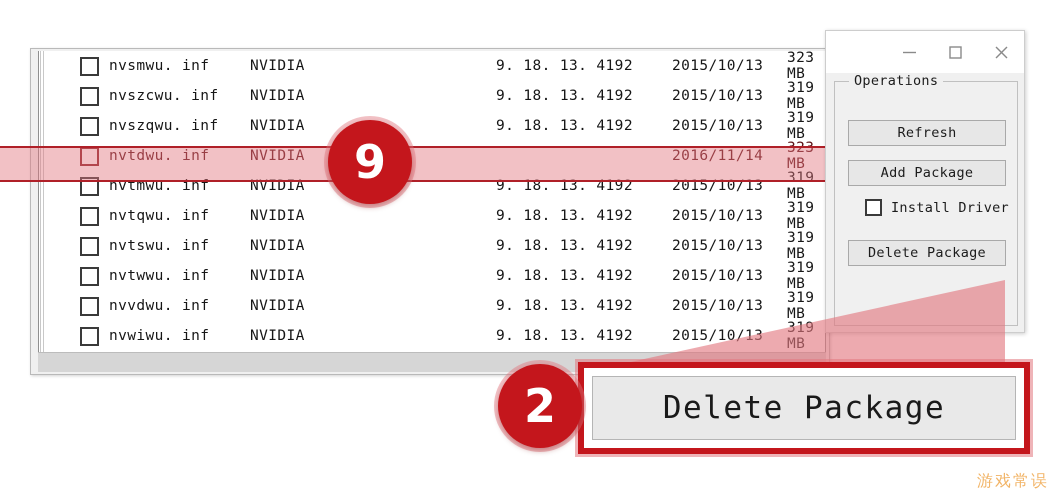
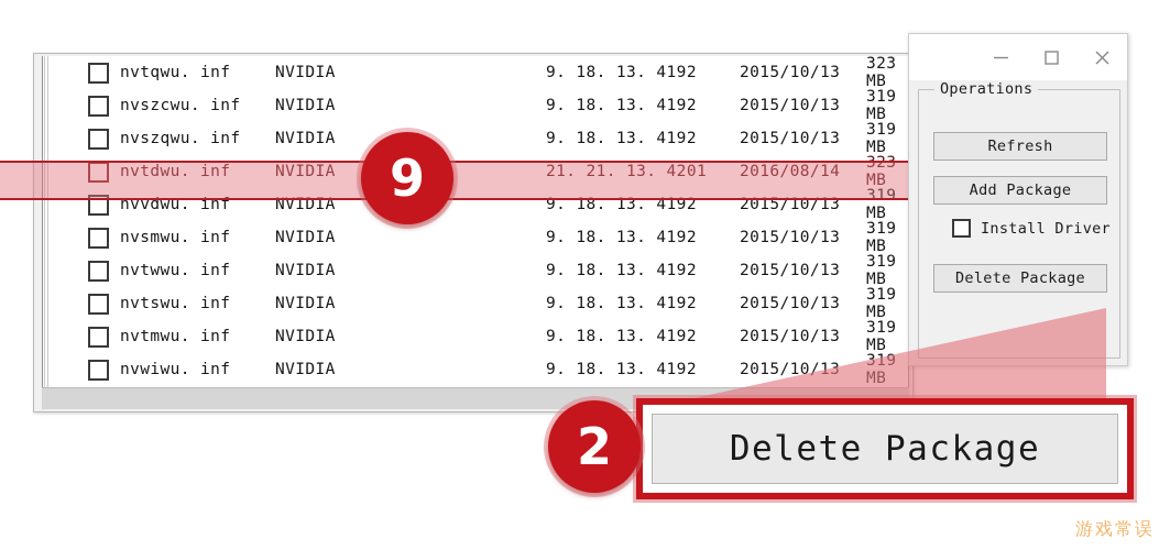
- nvsmwu. inf
+ nvtqwu. inf
  NVIDIA
  9. 18. 13. 4192
  2015/10/13
  323 MB
  nvszcwu. inf
  NVIDIA
  9. 18. 13. 4192
  2015/10/13
  319 MB
  nvszqwu. inf
  NVIDIA
  9. 18. 13. 4192
  2015/10/13
  319 MB
  nvtdwu. inf
  NVIDIA
+ 21. 21. 13. 4201
- 2016/11/14
+ 2016/08/14
  323 MB
- nvtmwu. inf
+ nvvdwu. inf
  NVIDIA
  9. 18. 13. 4192
  2015/10/13
  319 MB
- nvtqwu. inf
+ nvsmwu. inf
  NVIDIA
  9. 18. 13. 4192
  2015/10/13
  319 MB
- nvtswu. inf
+ nvtwwu. inf
  NVIDIA
  9. 18. 13. 4192
  2015/10/13
  319 MB
- nvtwwu. inf
+ nvtswu. inf
  NVIDIA
  9. 18. 13. 4192
  2015/10/13
  319 MB
- nvvdwu. inf
+ nvtmwu. inf
  NVIDIA
  9. 18. 13. 4192
  2015/10/13
  319 MB
  nvwiwu. inf
  NVIDIA
  9. 18. 13. 4192
  2015/10/13
  319 MB
  Operations
  Refresh
  Add Package
  Install Driver
  Delete Package
  Delete Package
  9
  2
  游戏常误
